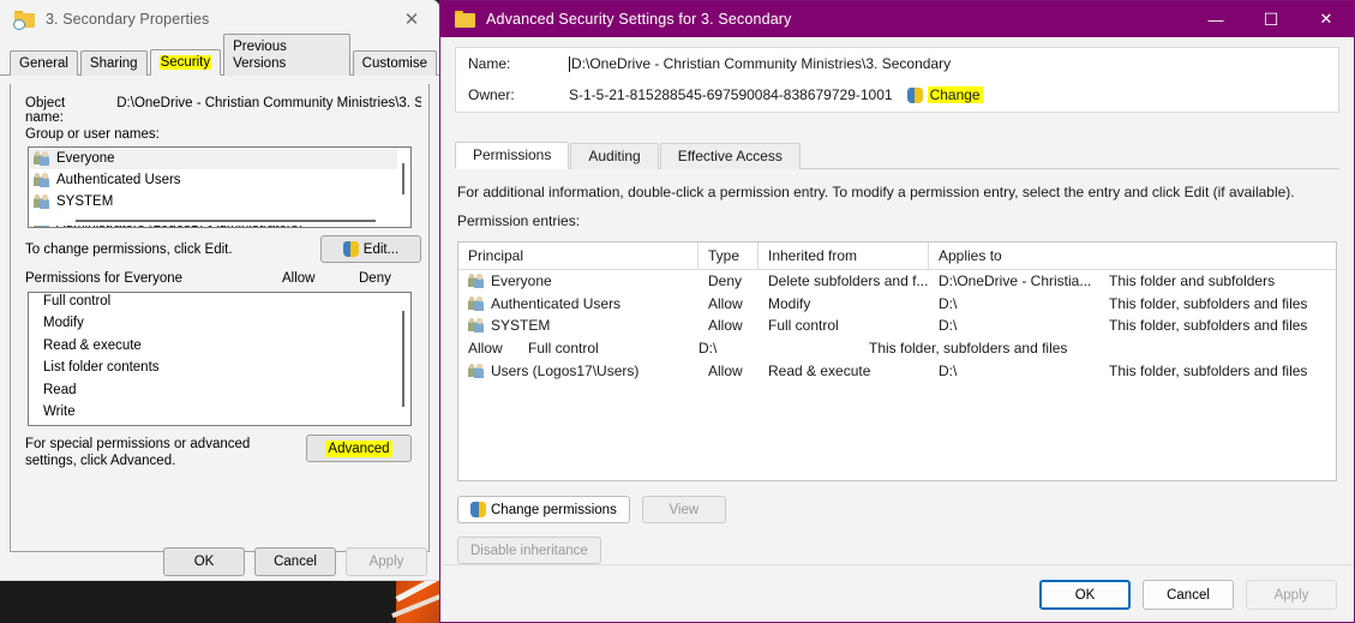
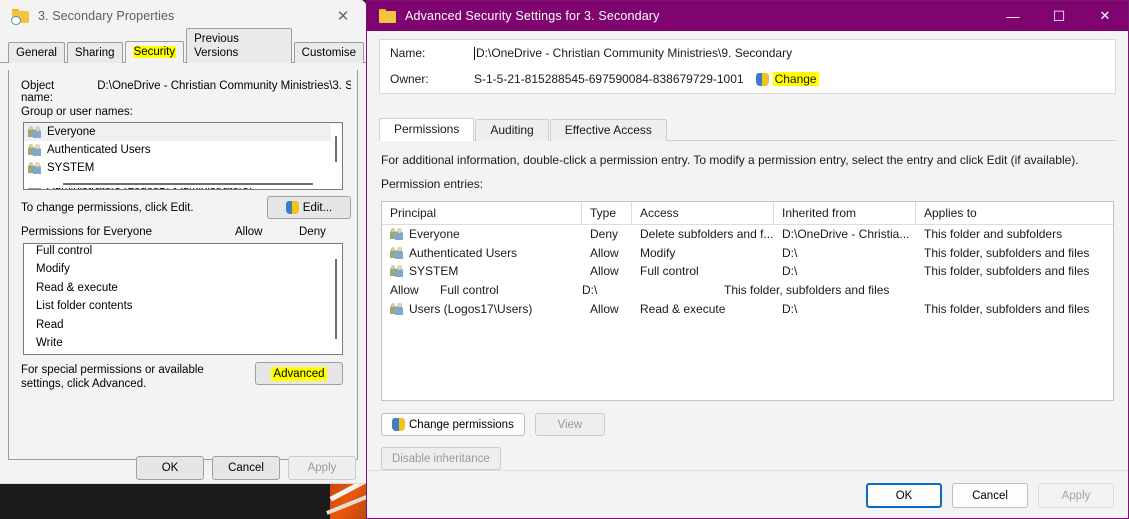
  3. Secondary Properties
  ✕
  General
  Sharing
  Security
  Previous Versions
  Customise
  Object name:
  D:\OneDrive - Christian Community Ministries\3. S
  Group or user names:
  Everyone
  Authenticated Users
  SYSTEM
  To change permissions, click Edit.
  Edit...
  Permissions for Everyone
  Allow
  Deny
  Full control
  Modify
  Read & execute
  List folder contents
  Read
  Write
- For special permissions or advanced settings, click Advanced.
+ For special permissions or available settings, click Advanced.
  Advanced
  OK
  Cancel
  Apply
  Advanced Security Settings for 3. Secondary
  —
  ☐
  ✕
  Name:
- D:\OneDrive - Christian Community Ministries\3. Secondary
+ D:\OneDrive - Christian Community Ministries\9. Secondary
  Owner:
  S-1-5-21-815288545-697590084-838679729-1001
  Change
  Permissions
  Auditing
  Effective Access
  For additional information, double-click a permission entry. To modify a permission entry, select the entry and click Edit (if available).
  Permission entries:
  Principal
  Type
+ Access
  Inherited from
  Applies to
  Everyone
  Deny
  Delete subfolders and f...
  D:\OneDrive - Christia...
  This folder and subfolders
  Authenticated Users
  Allow
  Modify
  D:\
  This folder, subfolders and files
  SYSTEM
  Allow
  Full control
  D:\
  This folder, subfolders and files
  Allow
  Full control
  D:\
  This folder, subfolders and files
  Users (Logos17\Users)
  Allow
  Read & execute
  D:\
  This folder, subfolders and files
  Change permissions
  View
  Disable inheritance
  OK
  Cancel
  Apply
